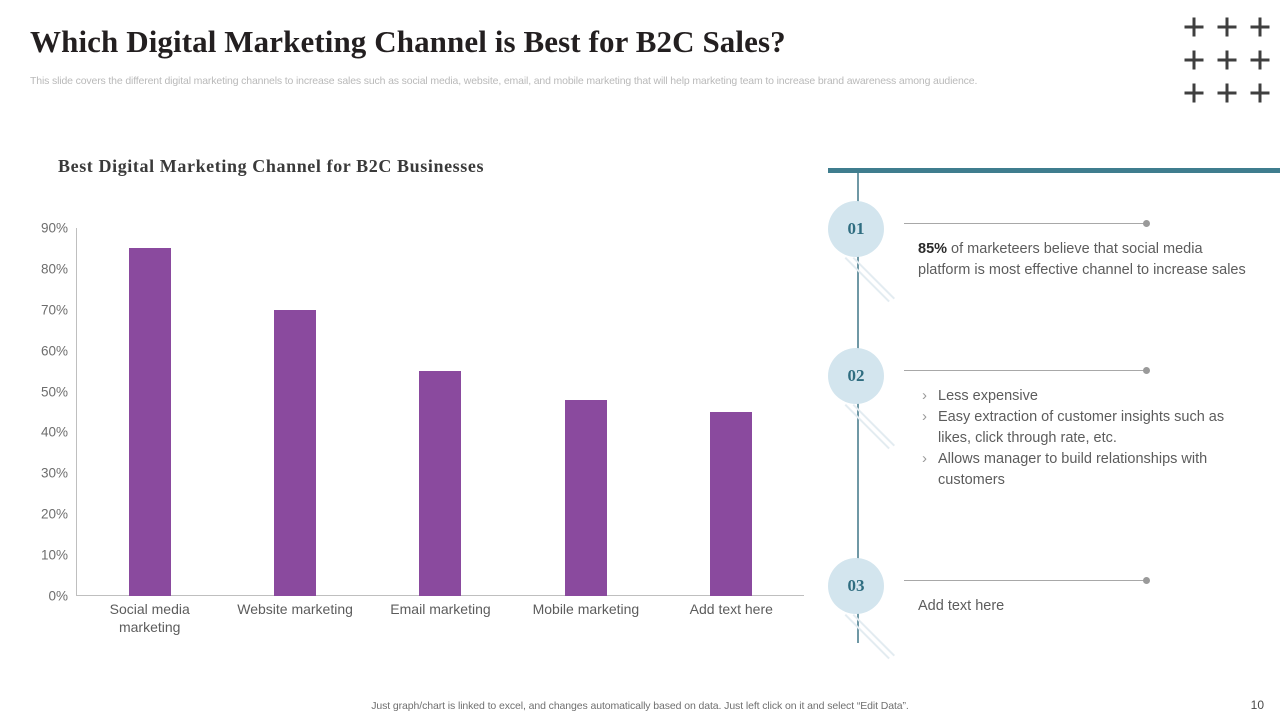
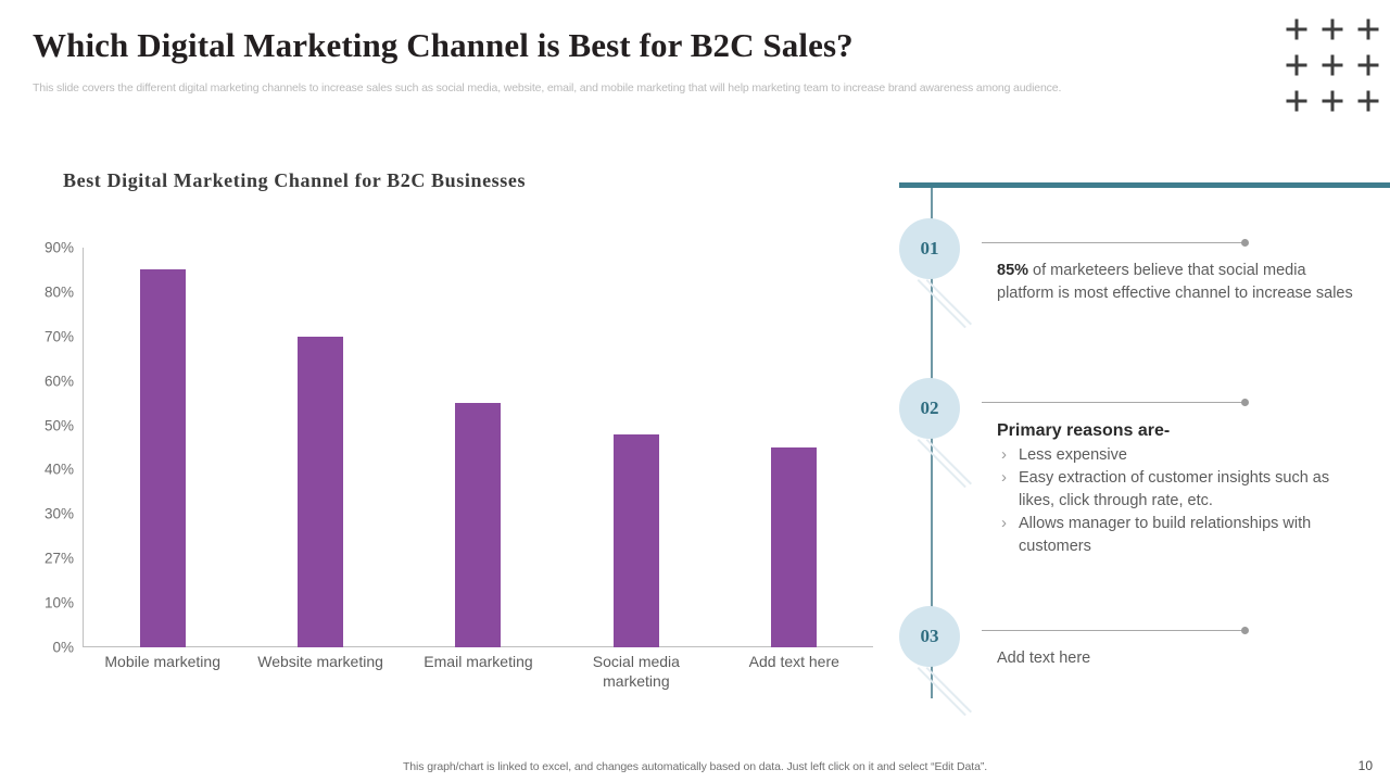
  Which Digital Marketing Channel is Best for B2C Sales?
  This slide covers the different digital marketing channels to increase sales such as social media, website, email, and mobile marketing that will help marketing team to increase brand awareness among audience.
  Best Digital Marketing Channel for B2C Businesses
  90%
  80%
  70%
  60%
  50%
  40%
  30%
- 20%
+ 27%
  10%
  0%
- Social media marketing
+ Mobile marketing
  Website marketing
  Email marketing
- Mobile marketing
+ Social media marketing
  Add text here
  01
  85% of marketeers believe that social media platform is most effective channel to increase sales
  02
+ Primary reasons are-
  Less expensive
  Easy extraction of customer insights such as likes, click through rate, etc.
  Allows manager to build relationships with customers
  03
  Add text here
- Just graph/chart is linked to excel, and changes automatically based on data. Just left click on it and select “Edit Data”.
+ This graph/chart is linked to excel, and changes automatically based on data. Just left click on it and select “Edit Data”.
  10
